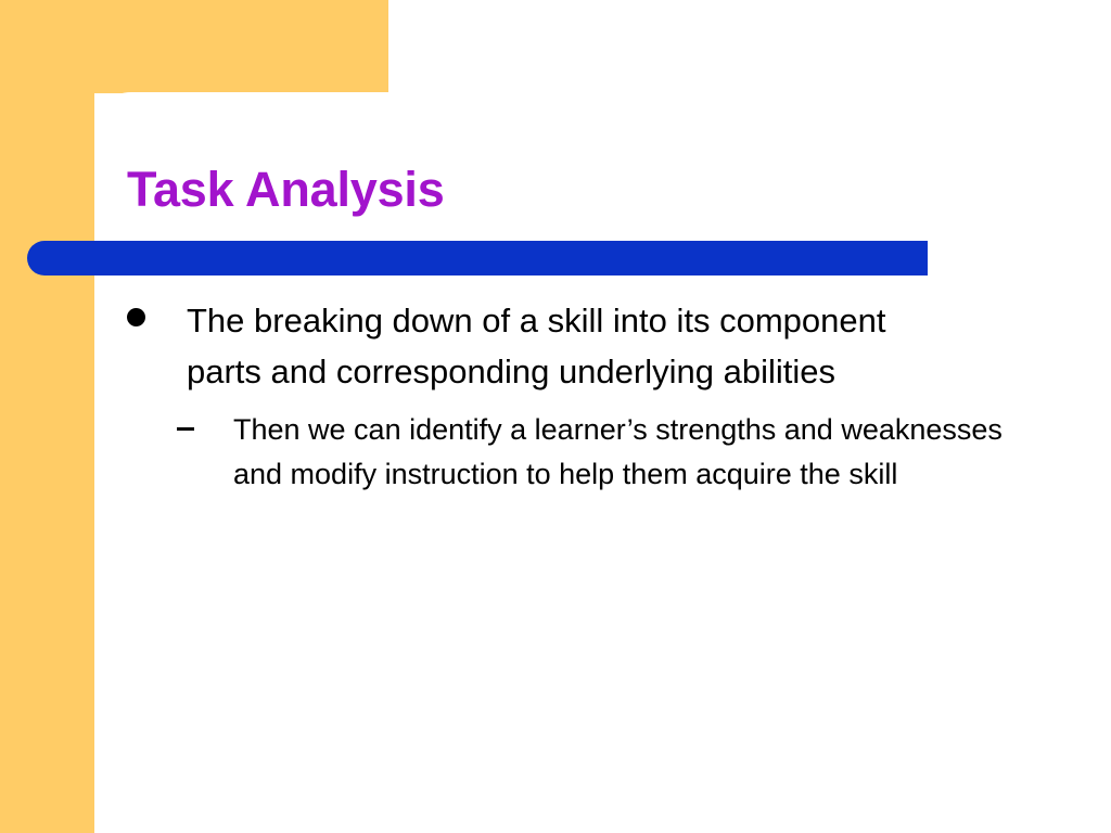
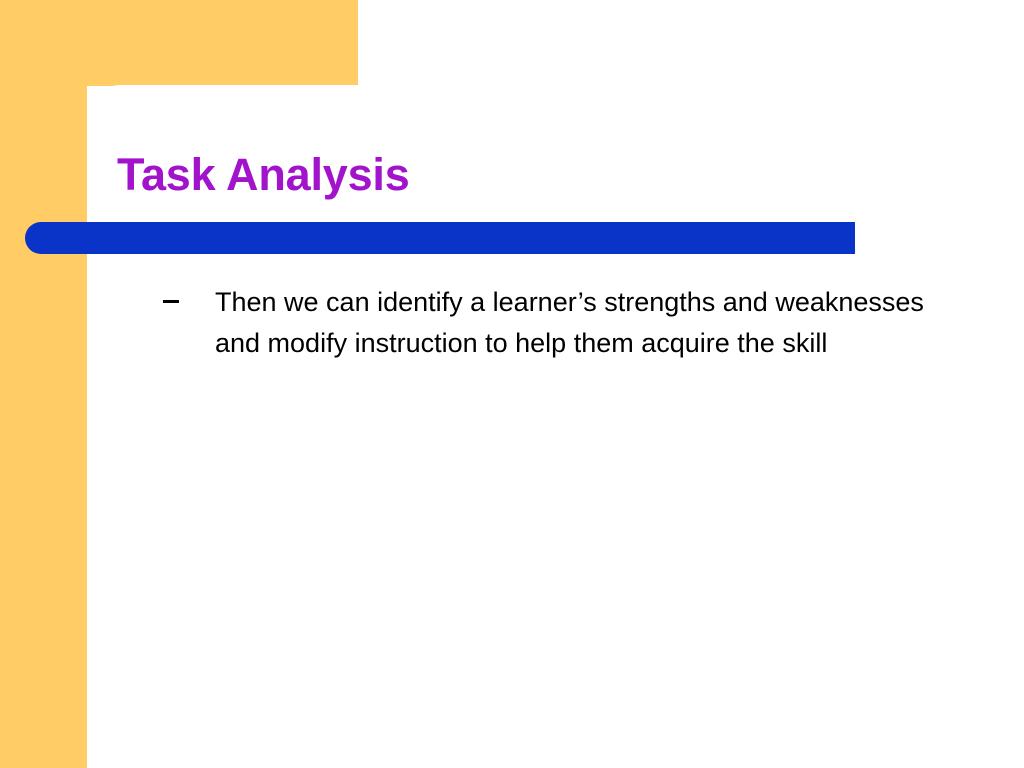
  Task Analysis
- The breaking down of a skill into its component parts and corresponding underlying abilities
  Then we can identify a learner’s strengths and weaknesses and modify instruction to help them acquire the skill
